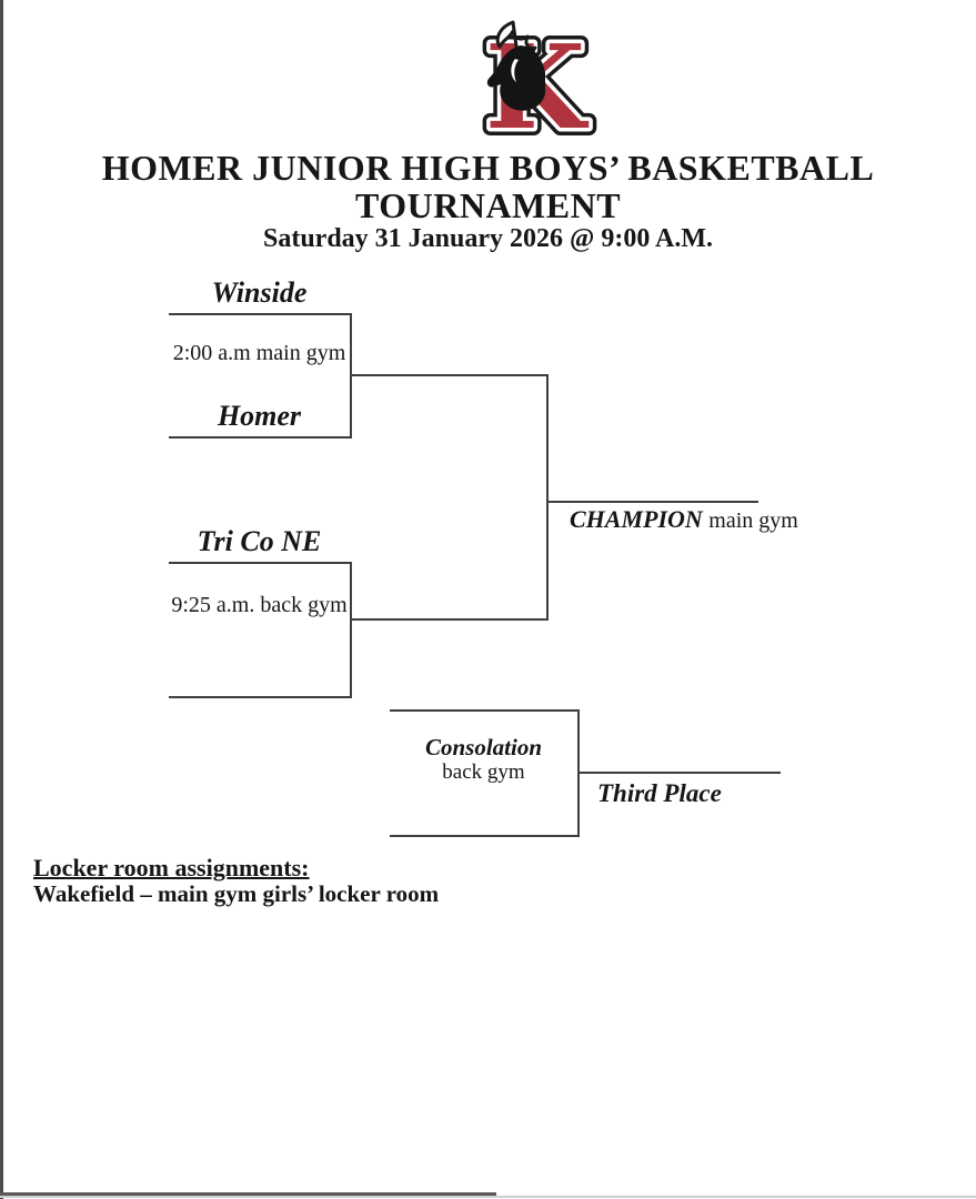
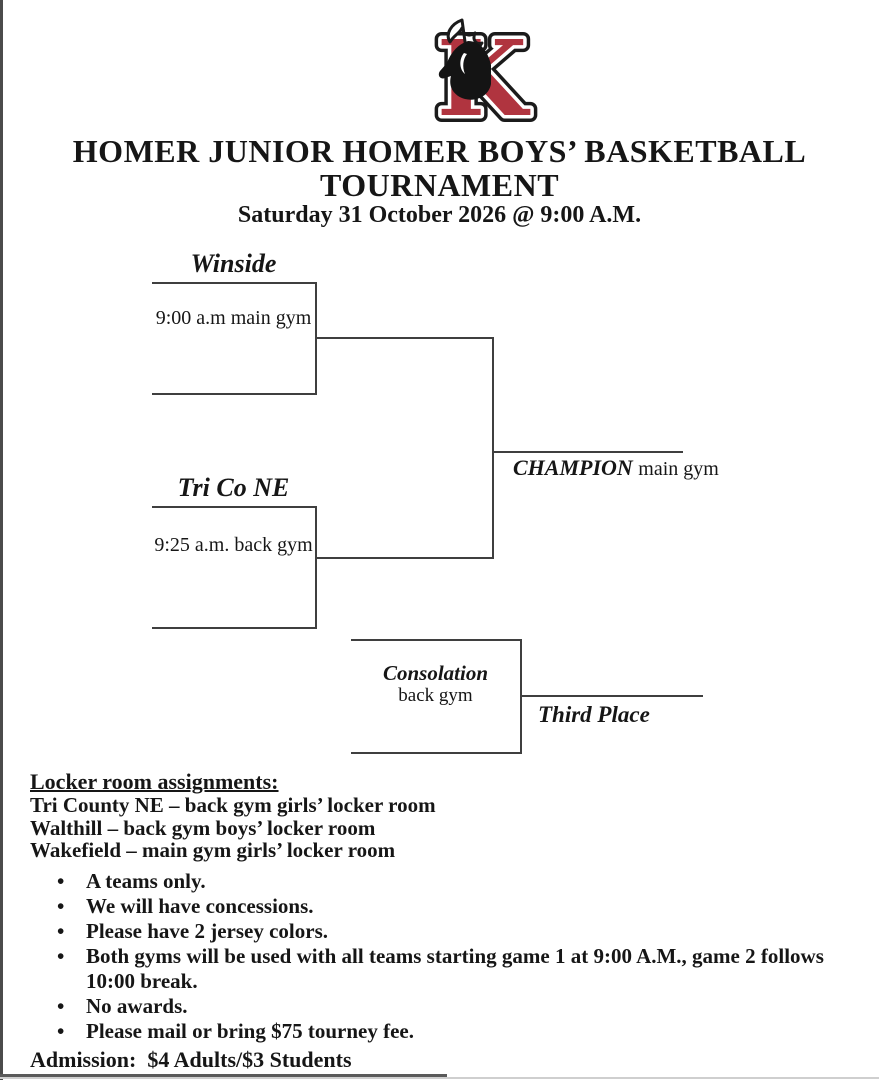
- HOMER JUNIOR HIGH BOYS’ BASKETBALL
+ HOMER JUNIOR HOMER BOYS’ BASKETBALL
  TOURNAMENT
- Saturday 31 January 2026 @ 9:00 A.M.
+ Saturday 31 October 2026 @ 9:00 A.M.
  Winside
- 2:00 a.m main gym
+ 9:00 a.m main gym
- Homer
  Tri Co NE
  9:25 a.m. back gym
  CHAMPION main gym
  Consolation
  back gym
  Third Place
  Locker room assignments:
+ Tri County NE – back gym girls’ locker room
+ Walthill – back gym boys’ locker room
  Wakefield – main gym girls’ locker room
+ A teams only.
+ We will have concessions.
+ Please have 2 jersey colors.
+ Both gyms will be used with all teams starting game 1 at 9:00 A.M., game 2 follows 10:00 break.
+ No awards.
+ Please mail or bring $75 tourney fee.
+ Admission: $4 Adults/$3 Students
